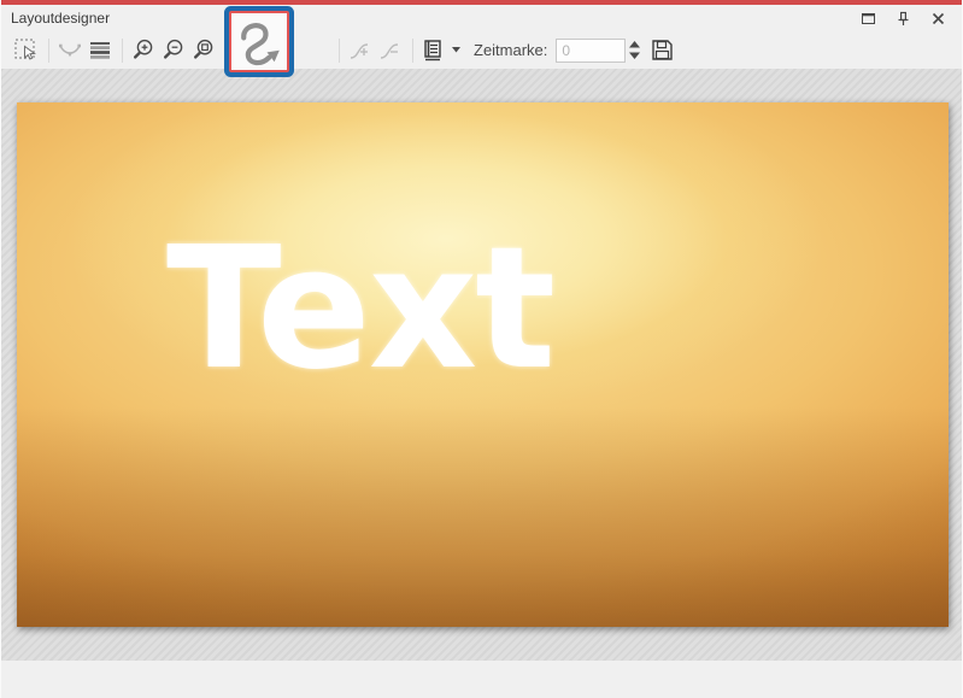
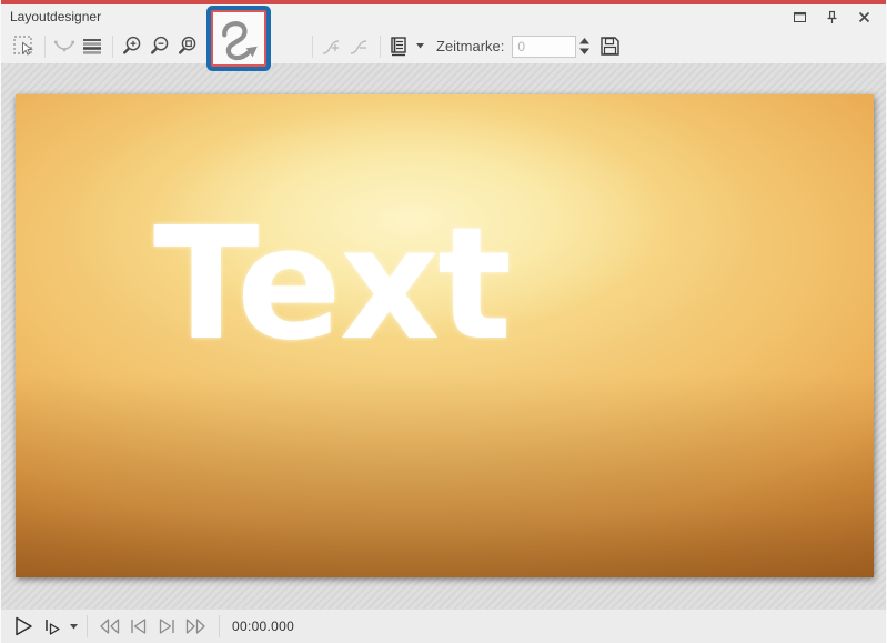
  Layoutdesigner
  Zeitmarke:
  0
  Text
+ 00:00.000
